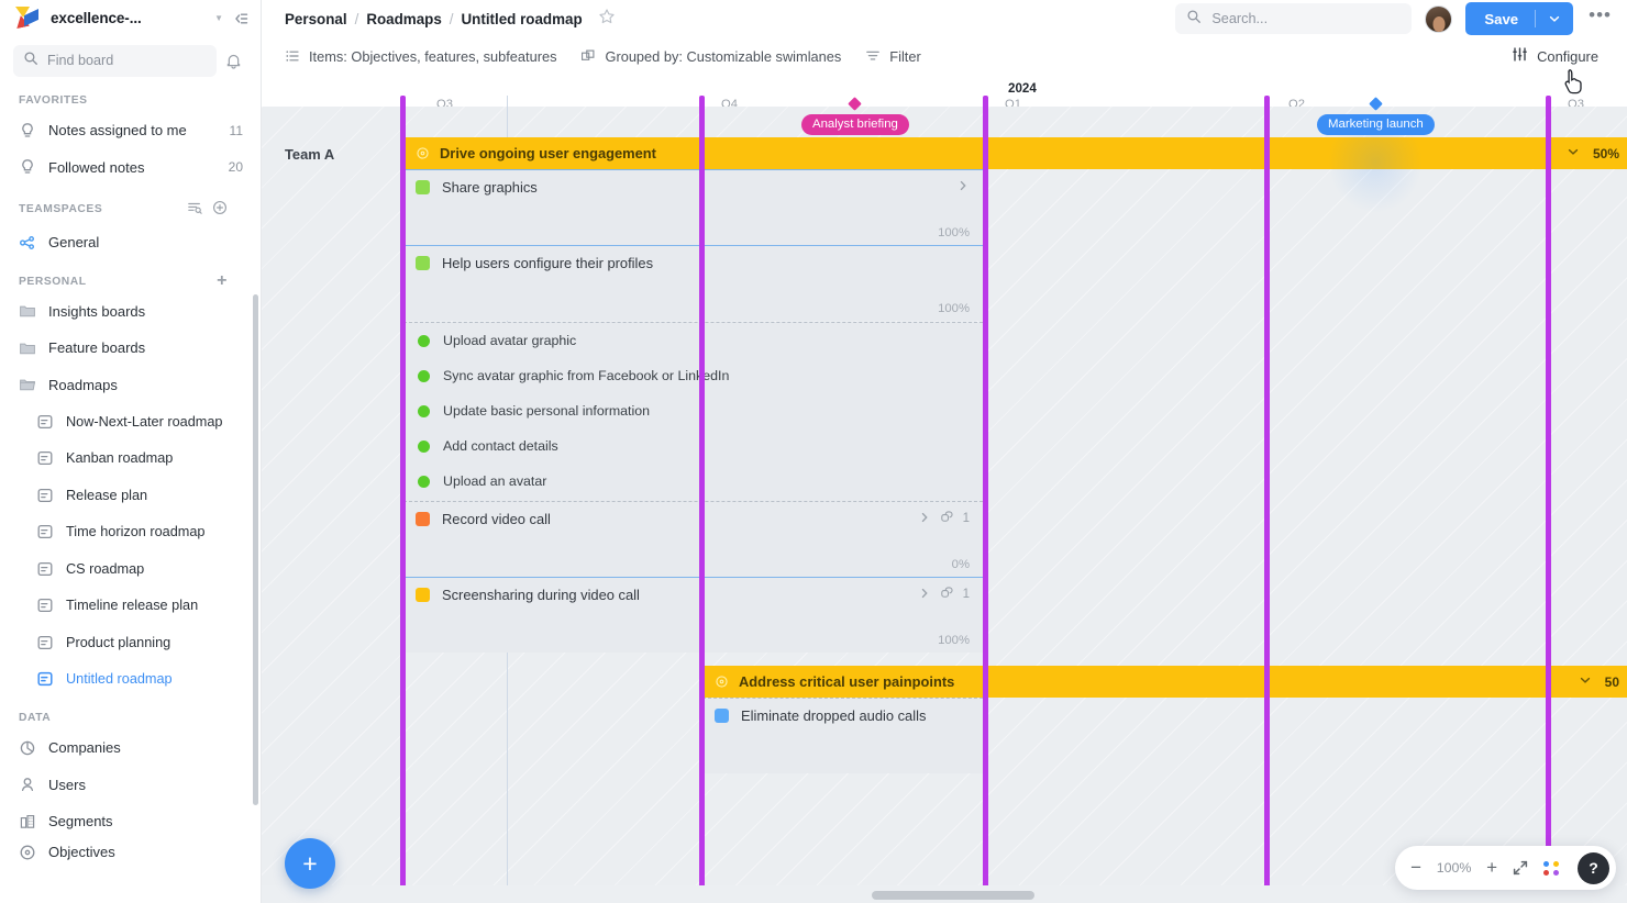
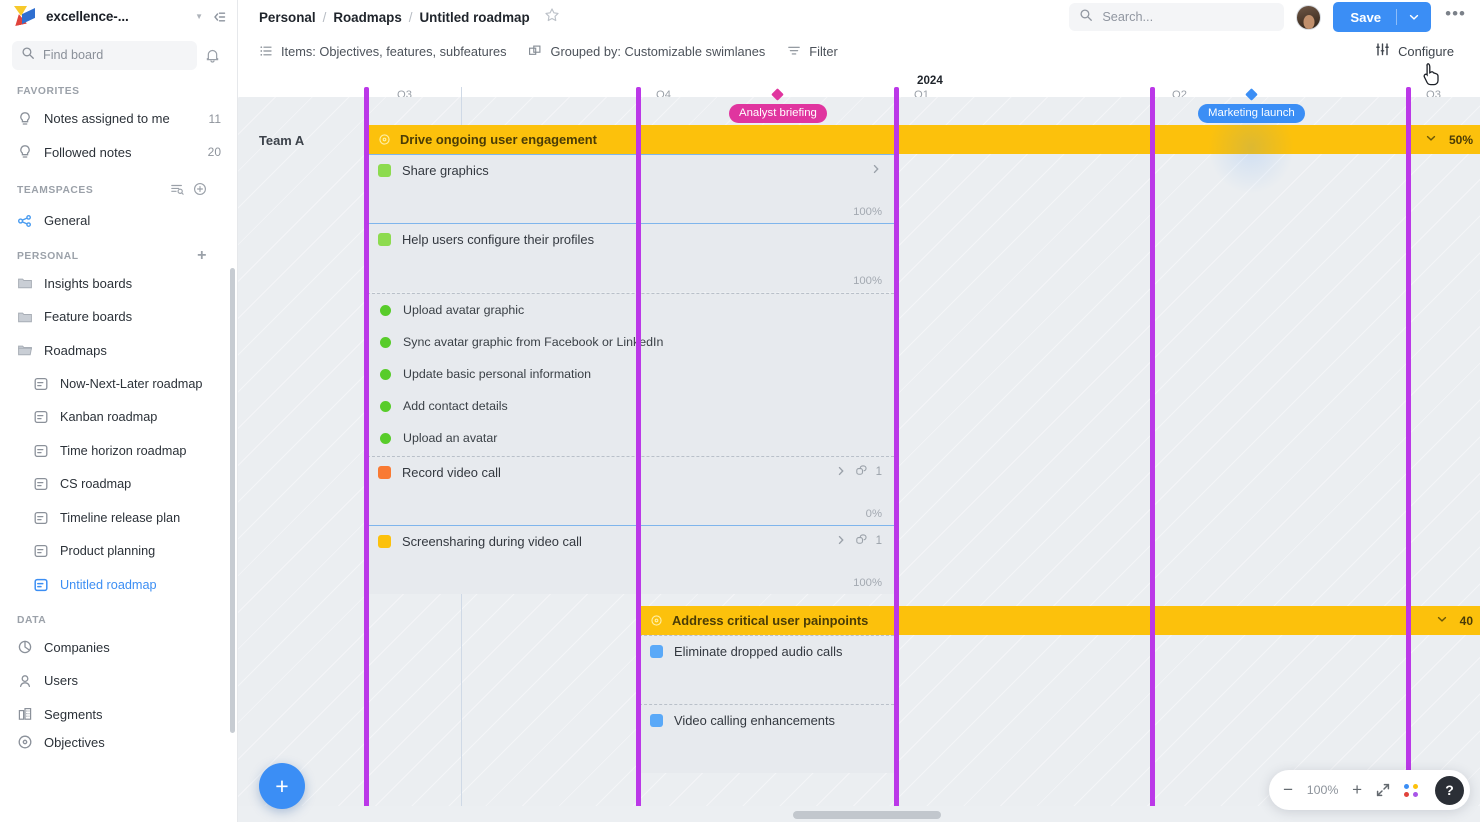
  excellence-...
  ▼
  Find board
  FAVORITES
  Notes assigned to me
  11
  Followed notes
  20
  TEAMSPACES
  General
  PERSONAL
  +
  Insights boards
  Feature boards
  Roadmaps
  Now-Next-Later roadmap
  Kanban roadmap
- Release plan
  Time horizon roadmap
  CS roadmap
  Timeline release plan
  Product planning
  Untitled roadmap
  DATA
  Companies
  Users
  Segments
  Objectives
  Personal
  /
  Roadmaps
  /
  Untitled roadmap
  Search...
  Save
  •••
  Items: Objectives, features, subfeatures
  Grouped by: Customizable swimlanes
  Filter
  Configure
  2024
  Q3
  Q4
  Q1
  Q2
  Q3
  Team A
  Drive ongoing user engagement
  50%
  Share graphics
  100%
  Help users configure their profiles
  100%
  Upload avatar graphic
  Sync avatar graphic from Facebook or LinedIn
  Update basic personal information
  Add contact details
  Upload an avatar
  Record video call
  1
  0%
  Screensharing during video call
  1
  100%
  Address critical user painpoints
- 50
+ 40
  Eliminate dropped audio calls
+ Video calling enhancements
  Analyst briefing
  +
  −
  100%
  +
  ?
